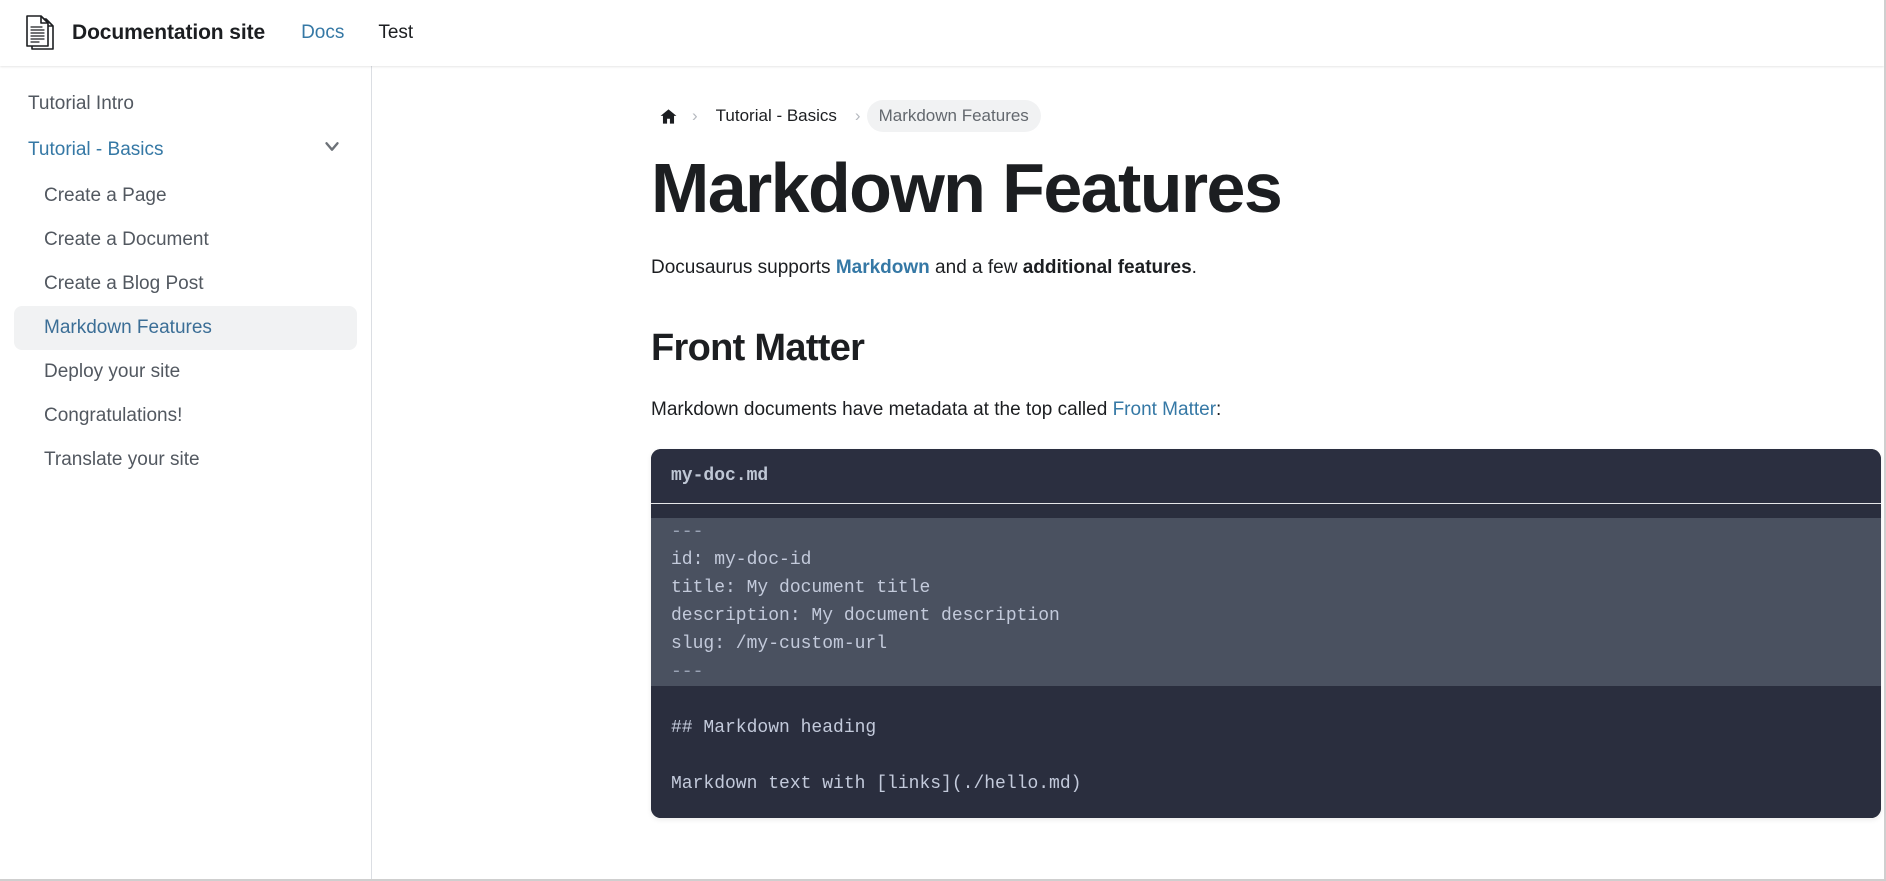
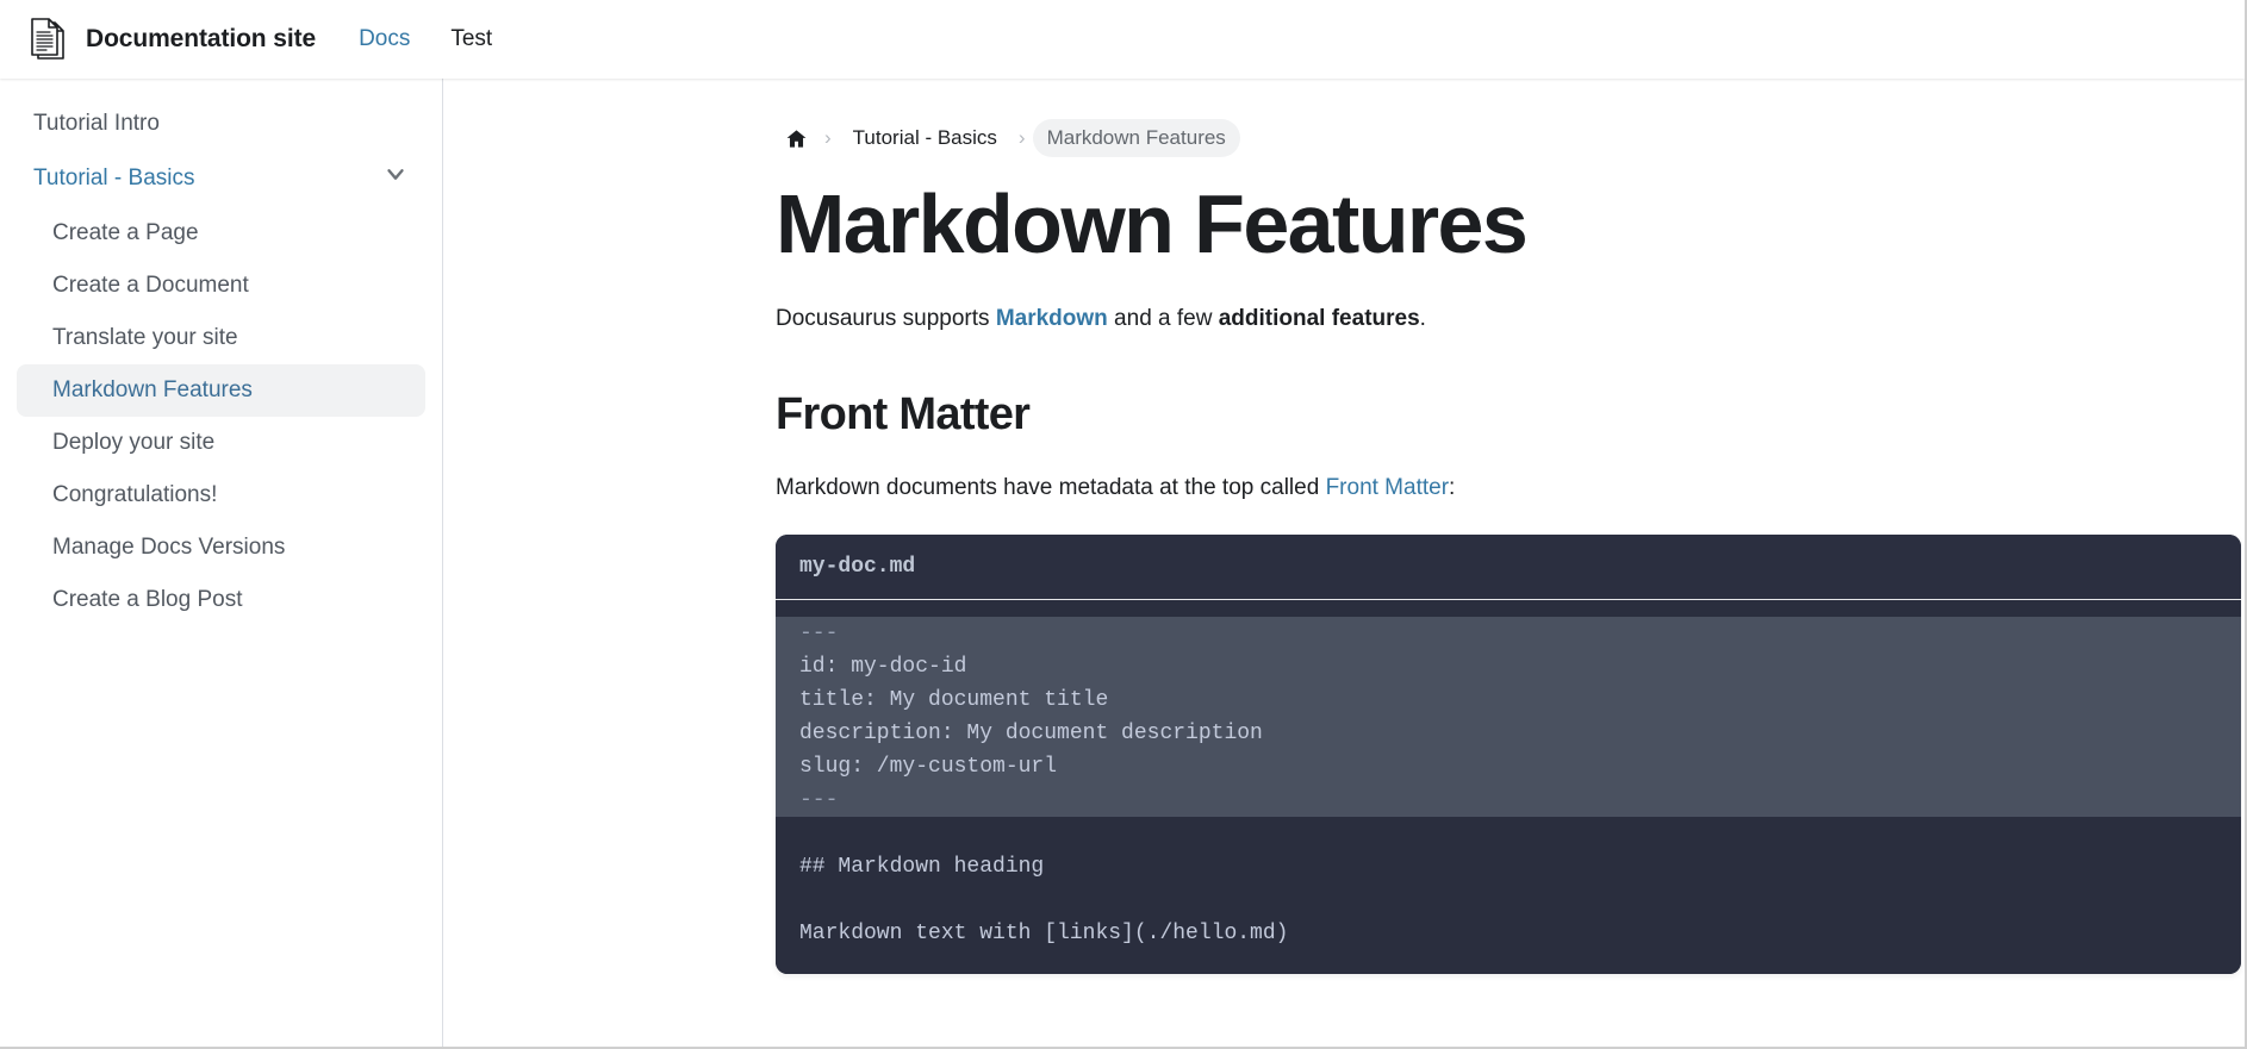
  Documentation site
  Docs
  Test
  Tutorial Intro
  Tutorial - Basics
  Create a Page
  Create a Document
- Create a Blog Post
+ Translate your site
  Markdown Features
  Deploy your site
  Congratulations!
+ Manage Docs Versions
- Translate your site
+ Create a Blog Post
  ›
  Tutorial - Basics
  ›
  Markdown Features
  Markdown Features
  Docusaurus supports Markdown and a few additional features.
  Front Matter
  Markdown documents have metadata at the top called Front Matter:
  my-doc.md
  ---
  id: my-doc-id
  title: My document title
  description: My document description
  slug: /my-custom-url
  ---
  ## Markdown heading
  Markdown text with [links](./hello.md)
